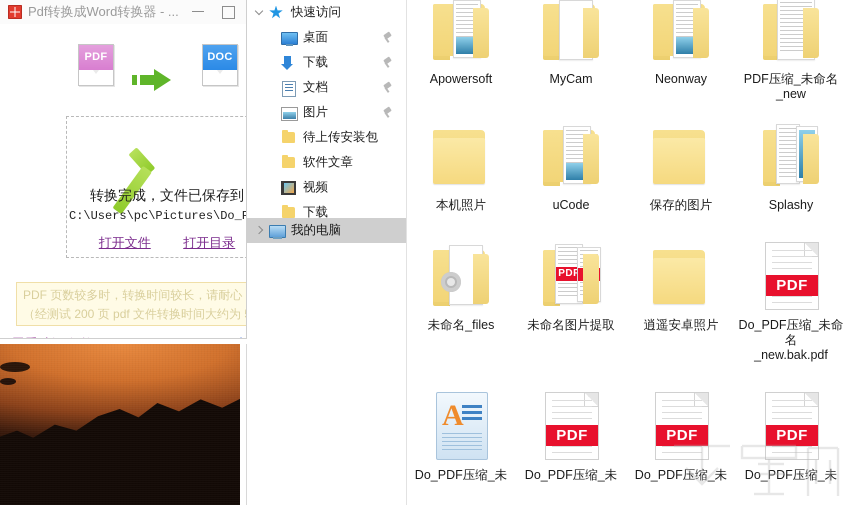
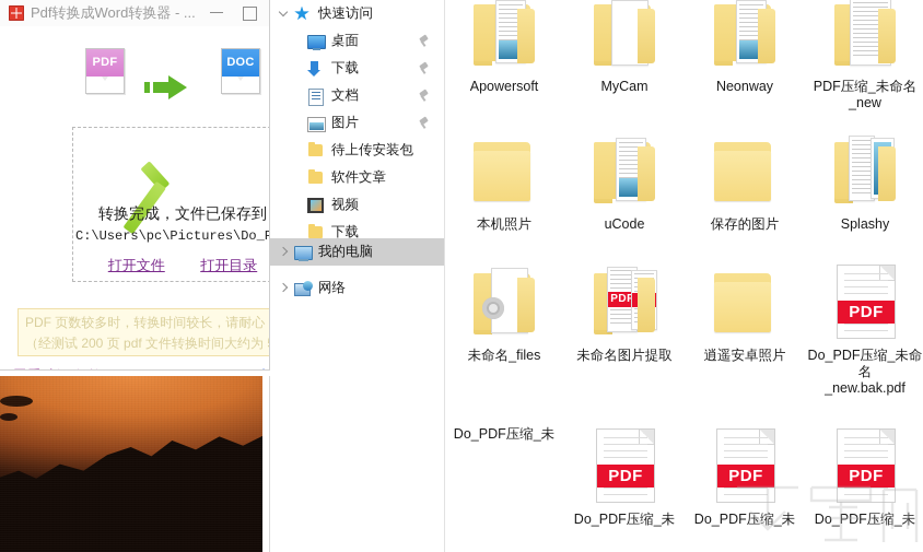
  Pdf转换成Word转换器 - ...
  PDF
  DOC
  转换完成，文件已保存到
  C:\Users\pc\Pictures\Do_P
  打开文件 打开目录
  PDF 页数较多时，转换时间较长，请耐心
  （经测试 200 页 pdf 文件转换时间大约为
  快速访问
  桌面
  下载
  文档
  图片
  待上传安装包
  软件文章
  视频
  下载
  我的电脑
+ 网络
  Apowersoft
  MyCam
  Neonway
  PDF压缩_未命名
  _new
  本机照片
  uCode
  保存的图片
  Splashy
  未命名_files
  未命名图片提取
  逍遥安卓照片
  PDF
  Do_PDF压缩_未命名
  _new.bak.pdf
- A
  Do_PDF压缩_未
  PDF
  Do_PDF压缩_未
  PDF
  Do_PDF压缩_未
  PDF
  Do_PDF压缩_未
